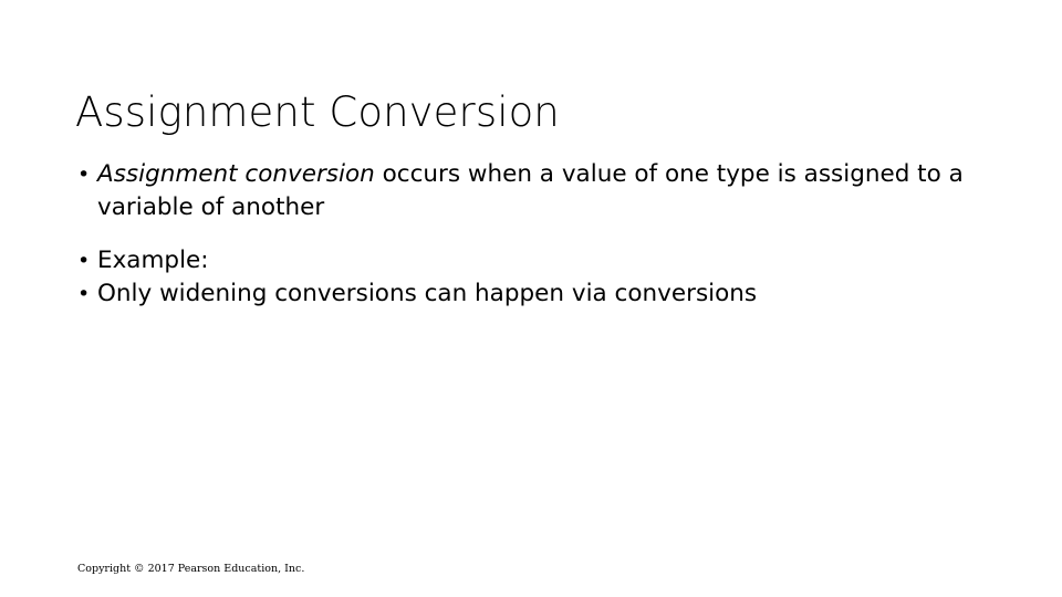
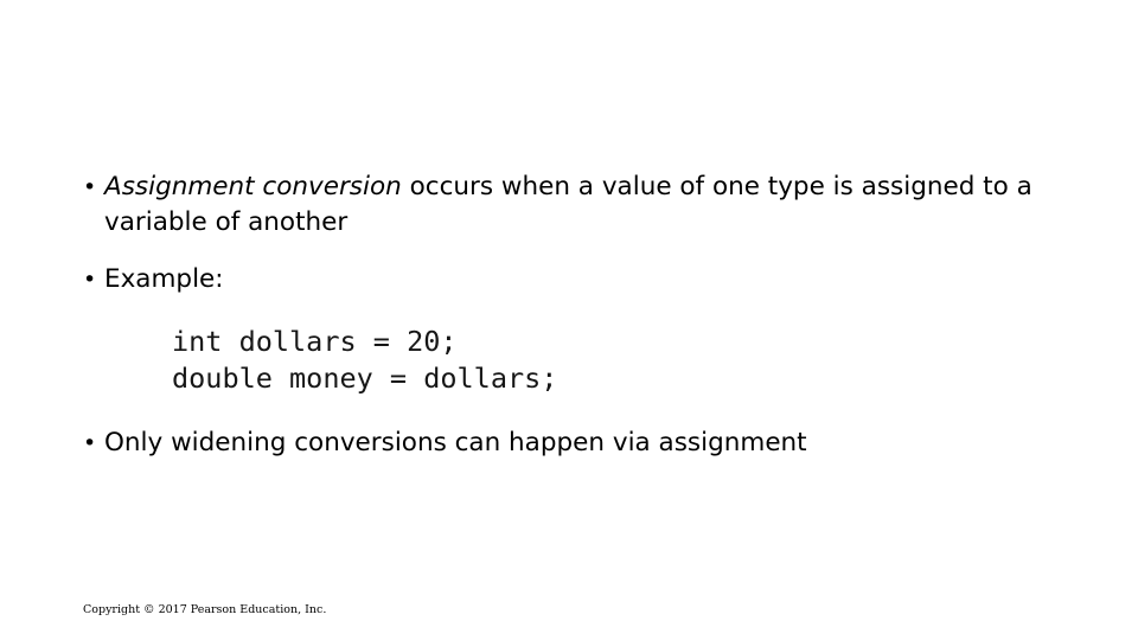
- Assignment Conversion
  Assignment conversion occurs when a value of one type is assigned to a variable of another
  Example:
+ int dollars = 20;
+ double money = dollars;
- Only widening conversions can happen via conversions
+ Only widening conversions can happen via assignment
  Copyright © 2017 Pearson Education, Inc.
